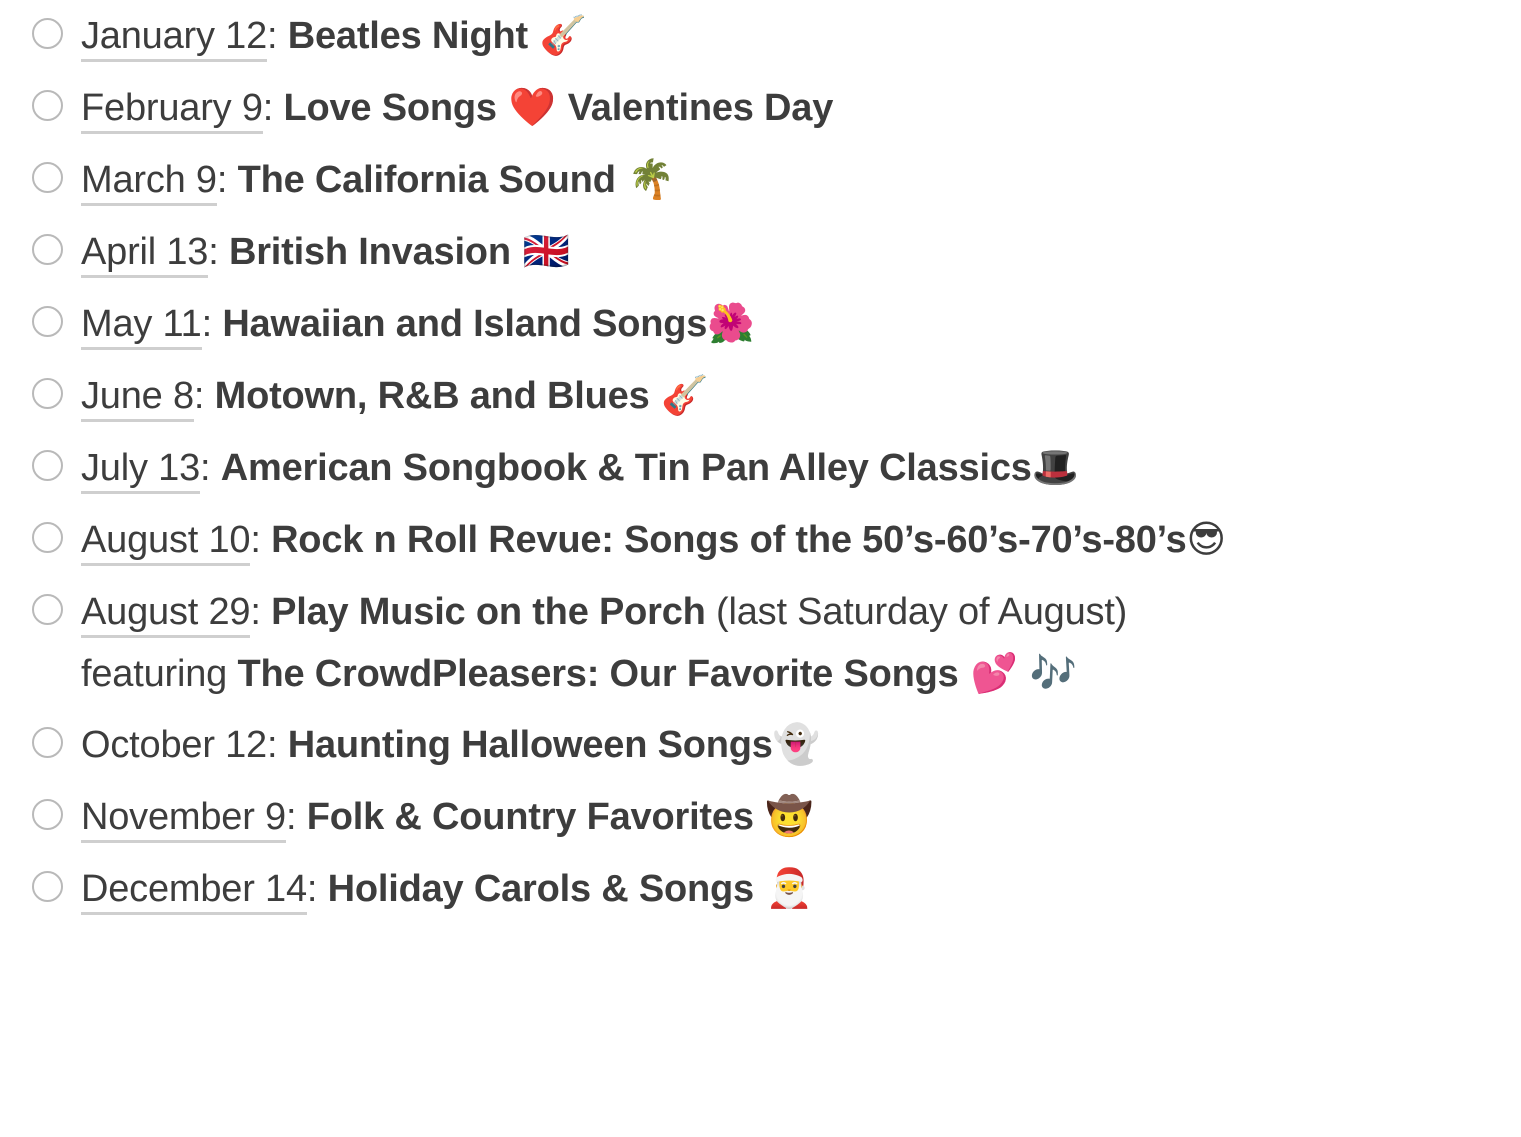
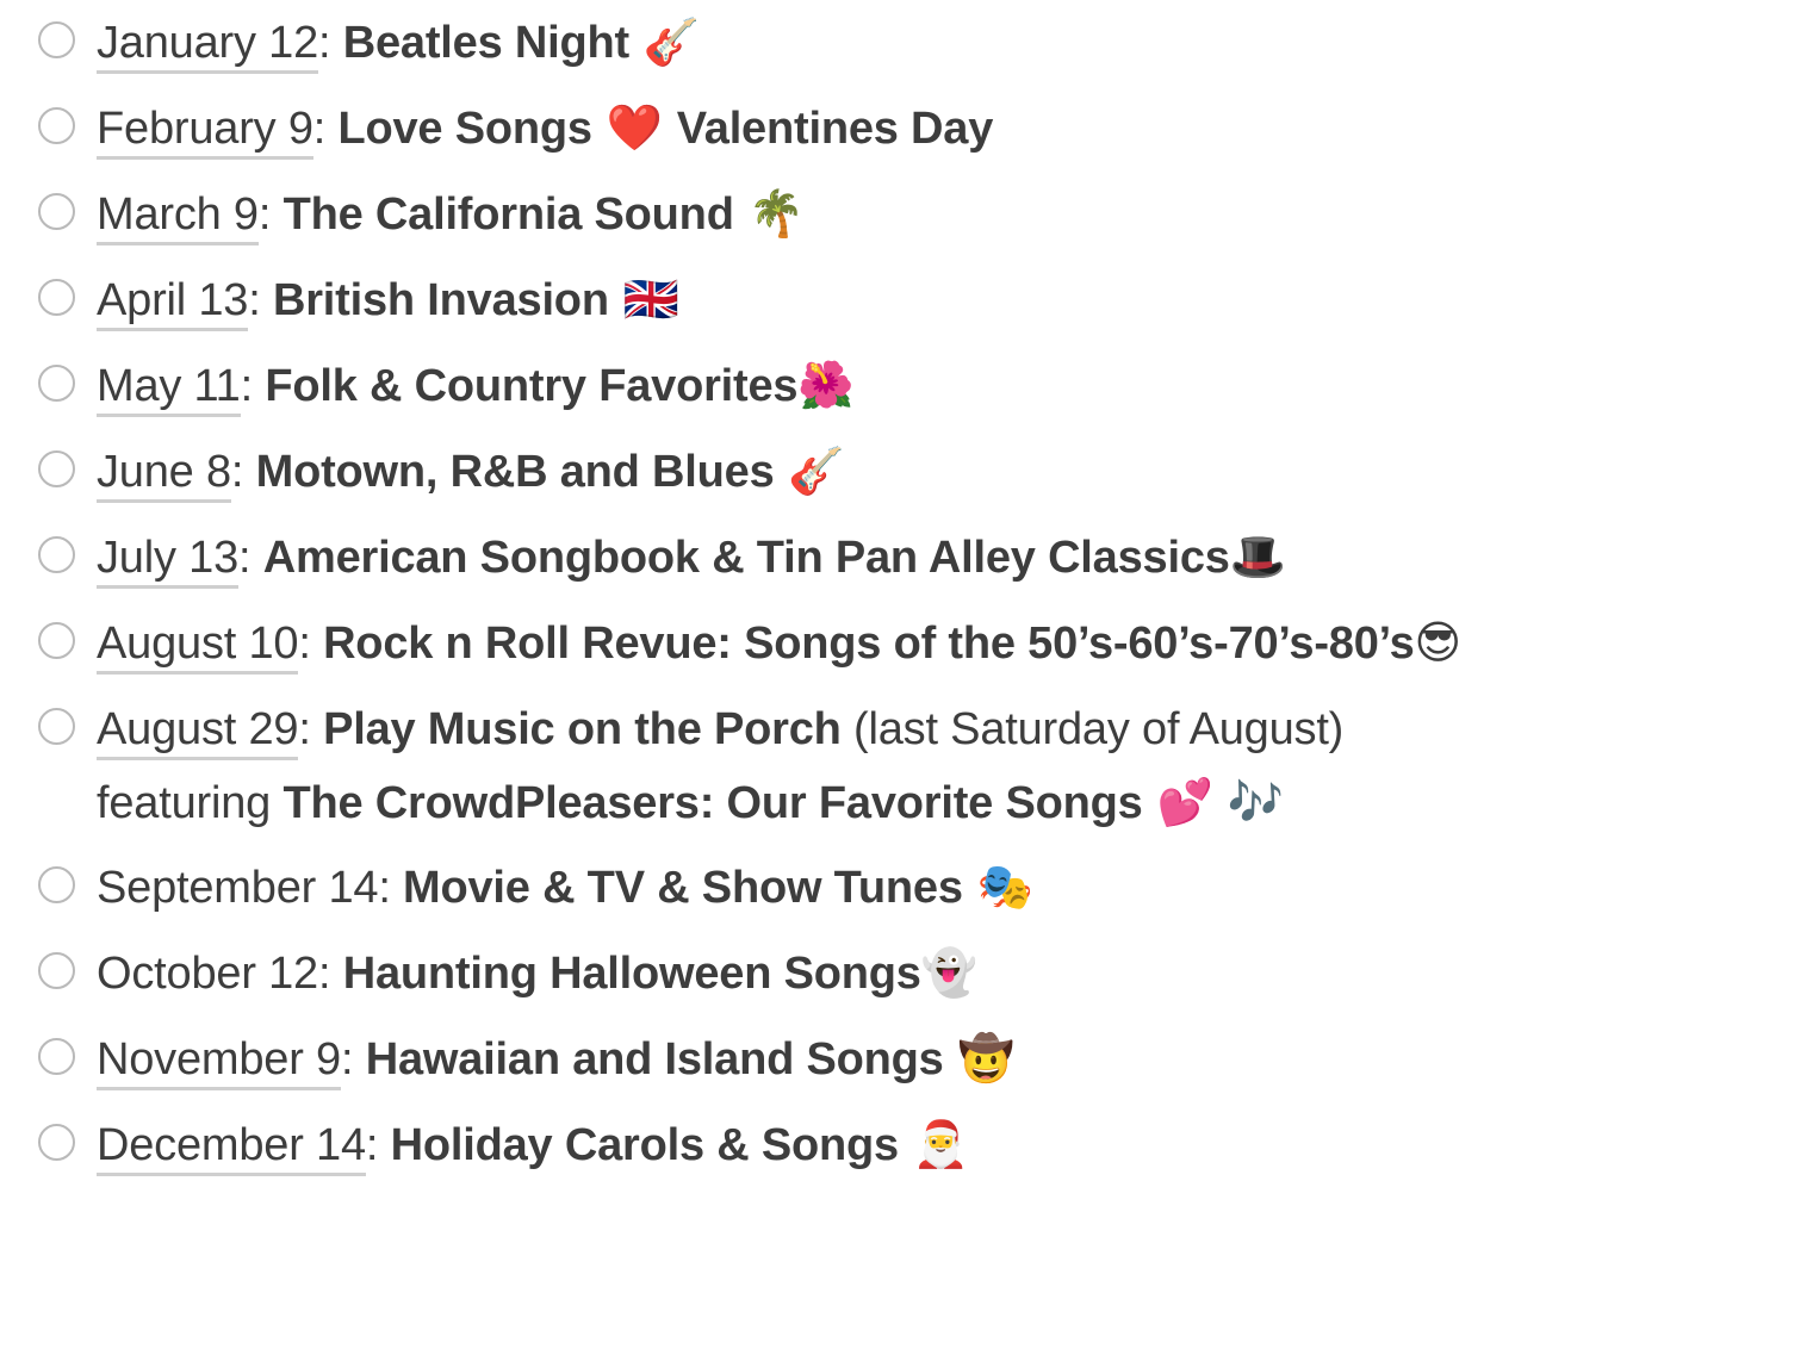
  January 12: Beatles Night 🎸
  February 9: Love Songs ❤️ Valentines Day
  March 9: The California Sound 🌴
  April 13: British Invasion 🇬🇧
- May 11: Hawaiian and Island Songs🌺
+ May 11: Folk & Country Favorites🌺
  June 8: Motown, R&B and Blues 🎸
  July 13: American Songbook & Tin Pan Alley Classics🎩
  August 10: Rock n Roll Revue: Songs of the 50’s-60’s-70’s-80’s😎
  August 29: Play Music on the Porch (last Saturday of August)
  featuring The CrowdPleasers: Our Favorite Songs 💕 🎶
+ September 14: Movie & TV & Show Tunes 🎭
  October 12: Haunting Halloween Songs👻
- November 9: Folk & Country Favorites 🤠
+ November 9: Hawaiian and Island Songs 🤠
  December 14: Holiday Carols & Songs 🎅
